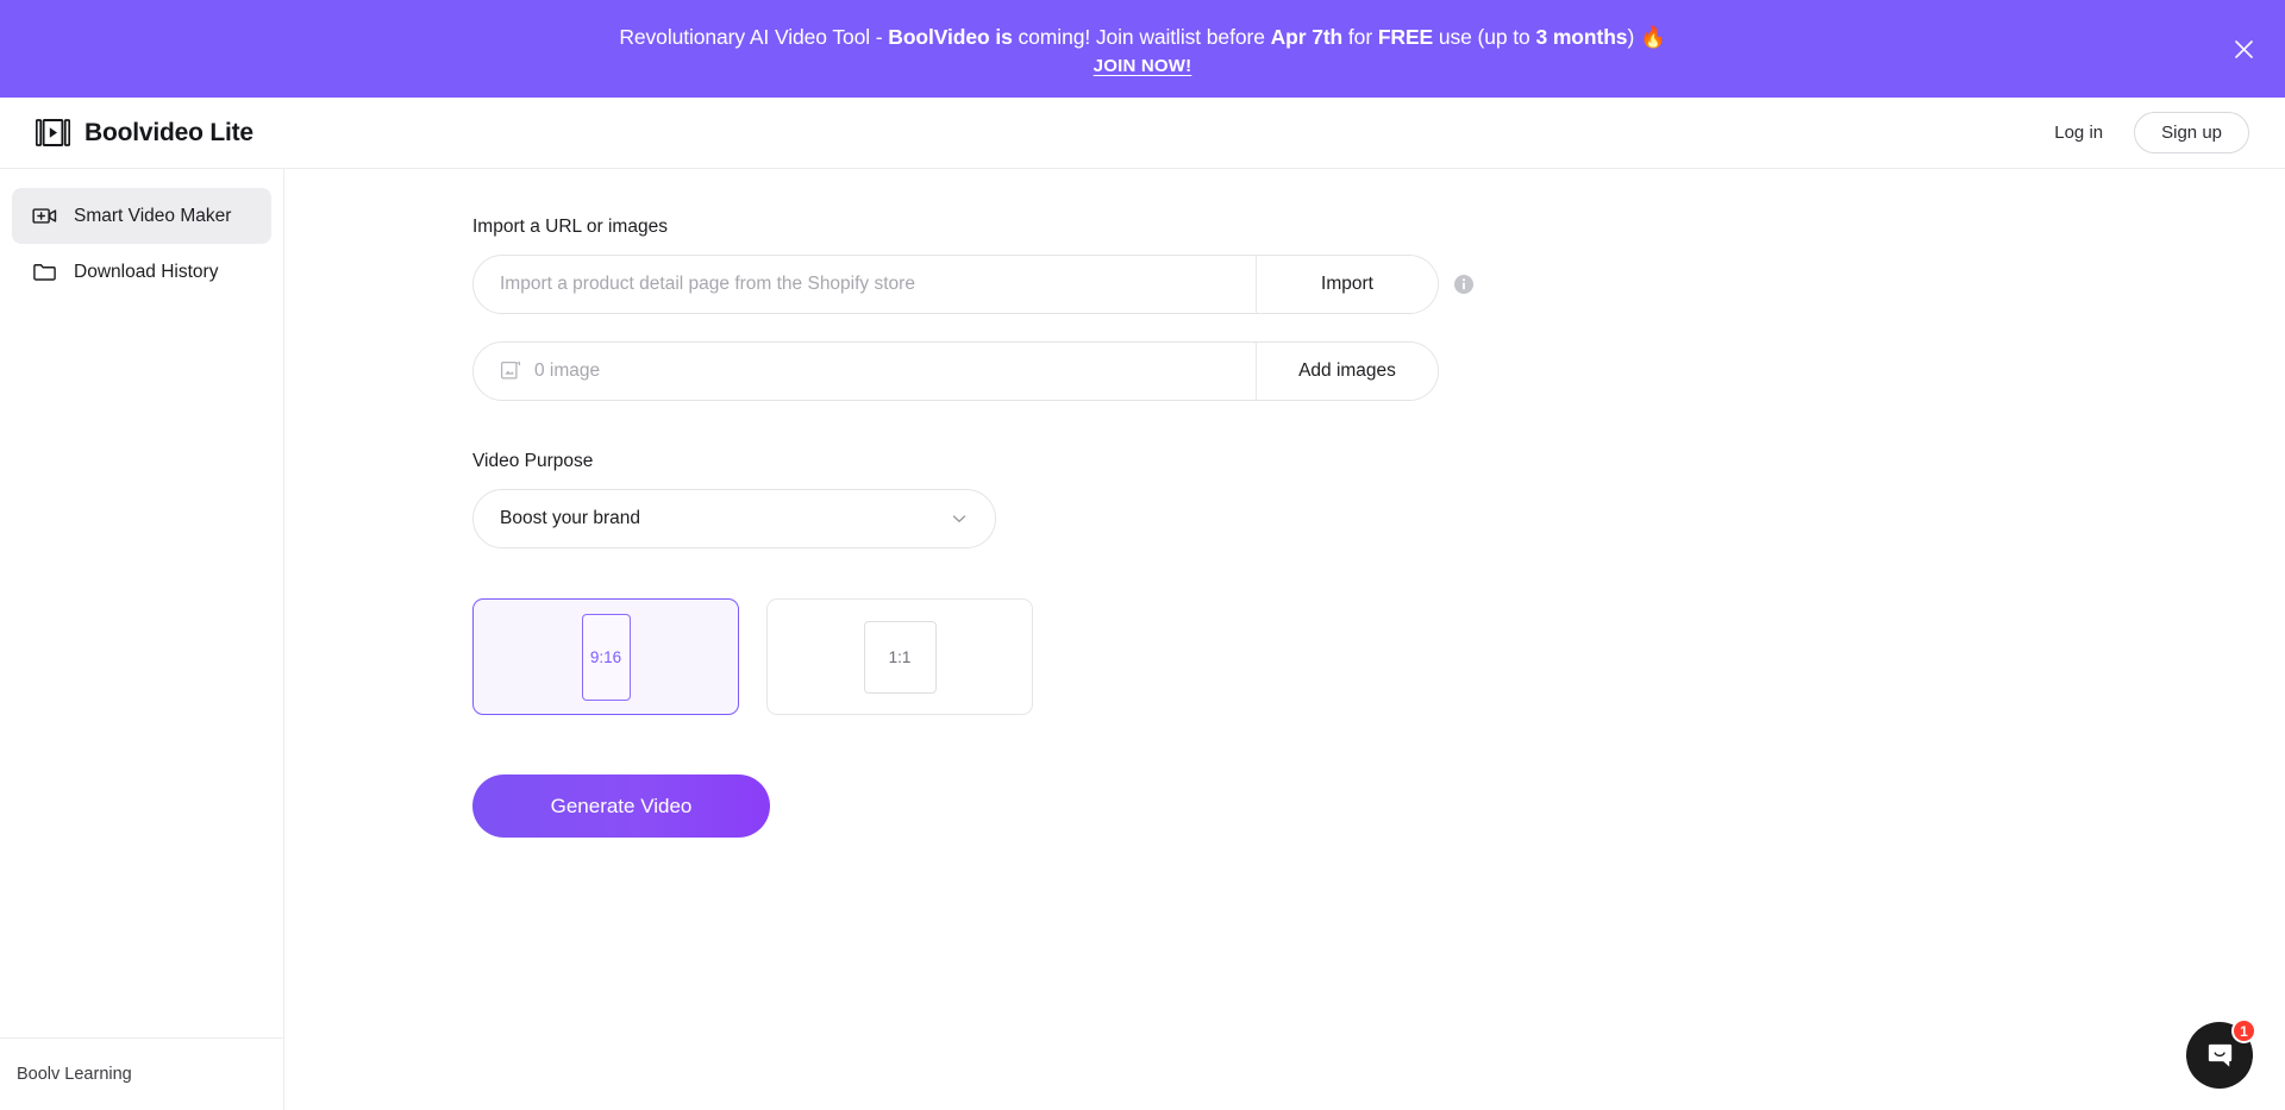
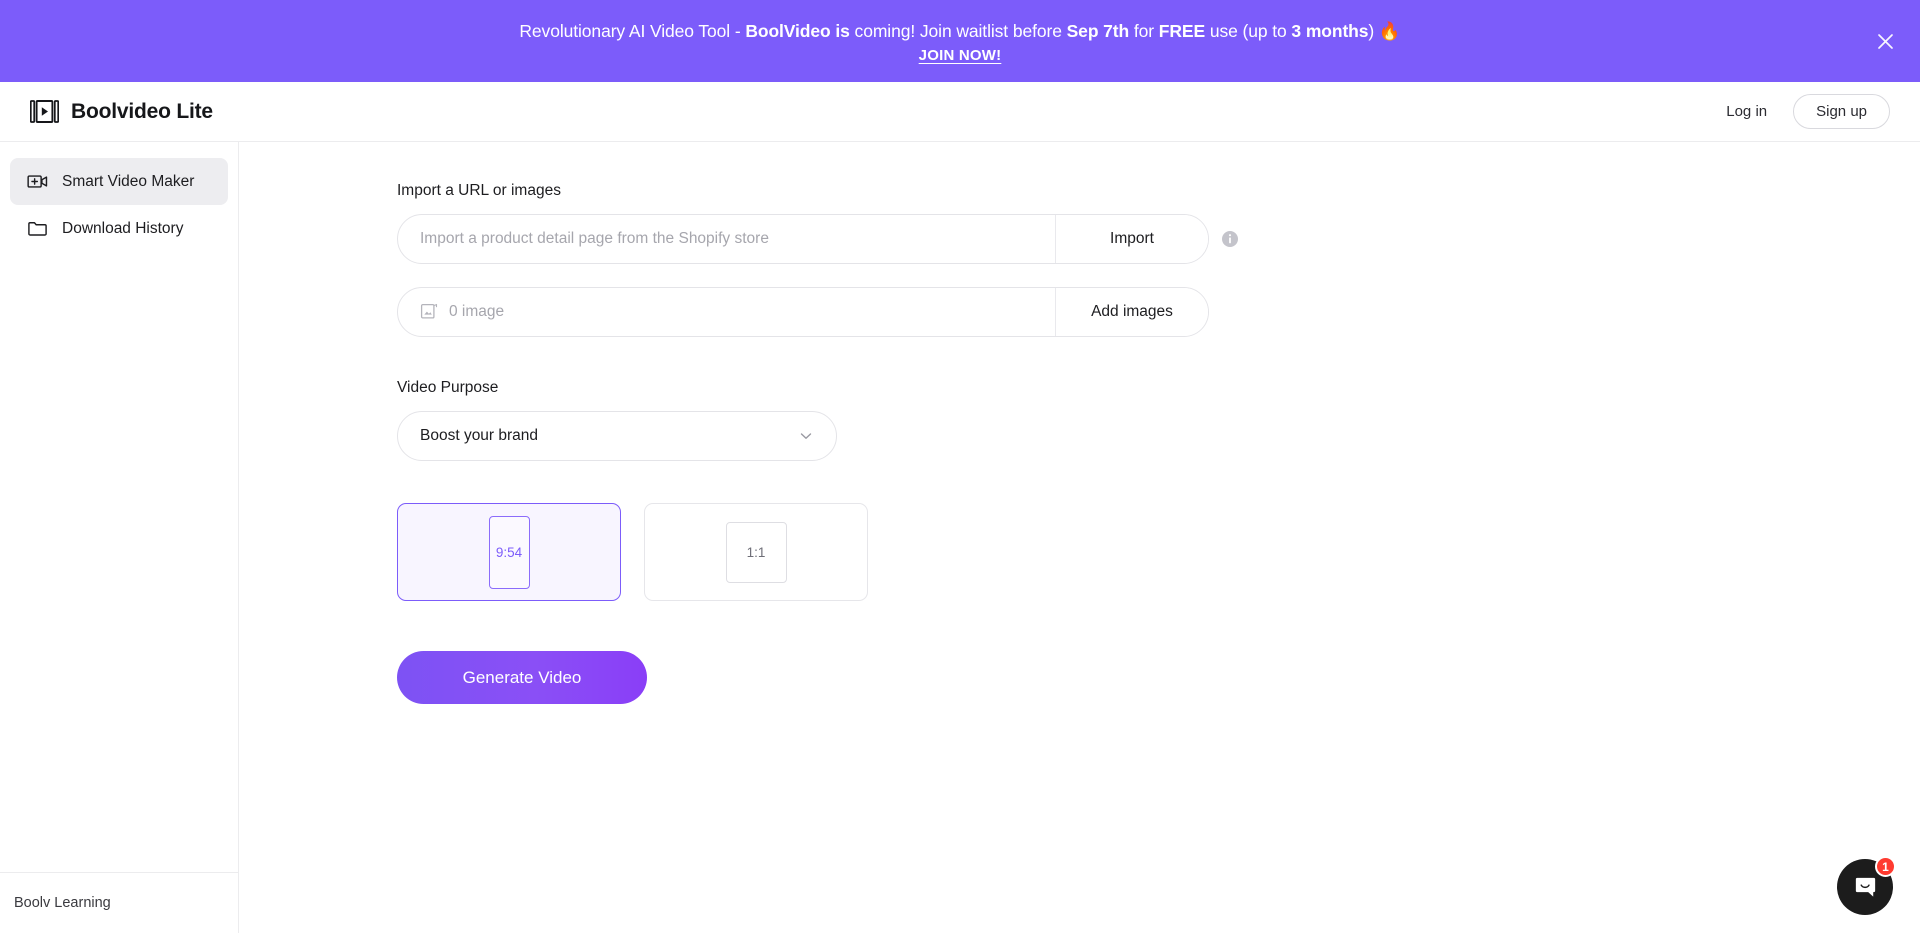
- Revolutionary AI Video Tool - BoolVideo is coming! Join waitlist before Apr 7th for FREE use (up to 3 months) 🔥
+ Revolutionary AI Video Tool - BoolVideo is coming! Join waitlist before Sep 7th for FREE use (up to 3 months) 🔥
  JOIN NOW!
  Boolvideo Lite
  Log in
  Sign up
  Smart Video Maker
  Download History
  Boolv Learning
  Import a URL or images
  Import a product detail page from the Shopify store
  Import
  0 image
  Add images
  Video Purpose
  Boost your brand
- 9:16
+ 9:54
  1:1
  Generate Video
  1
